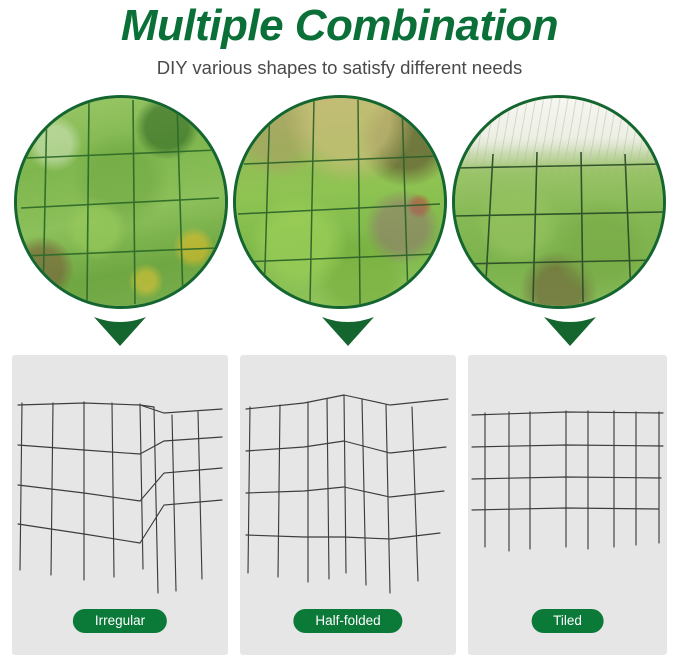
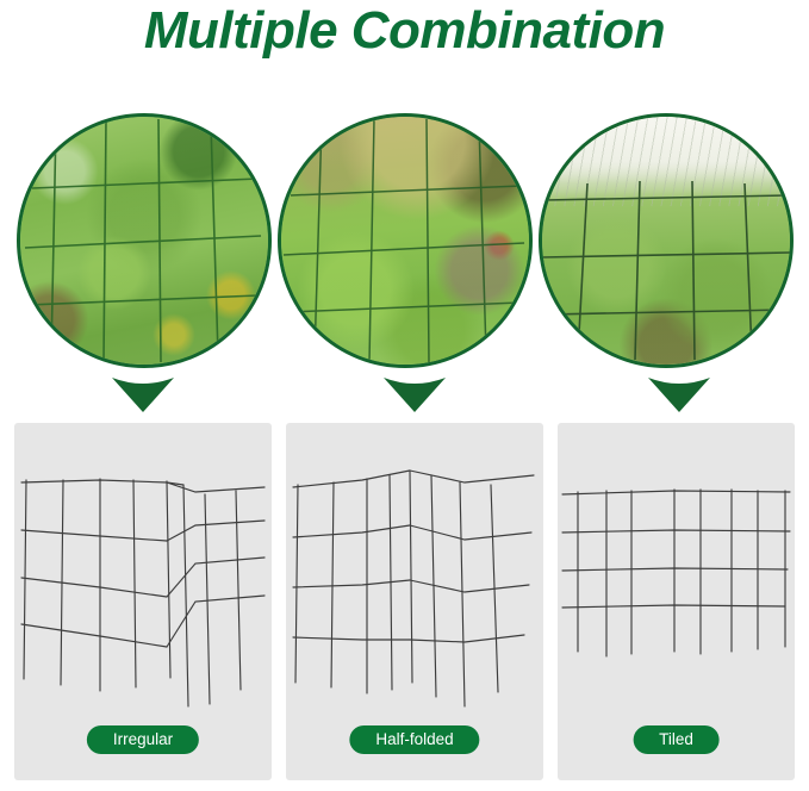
  Multiple Combination
- DIY various shapes to satisfy different needs
  Irregular
  Half-folded
  Tiled
